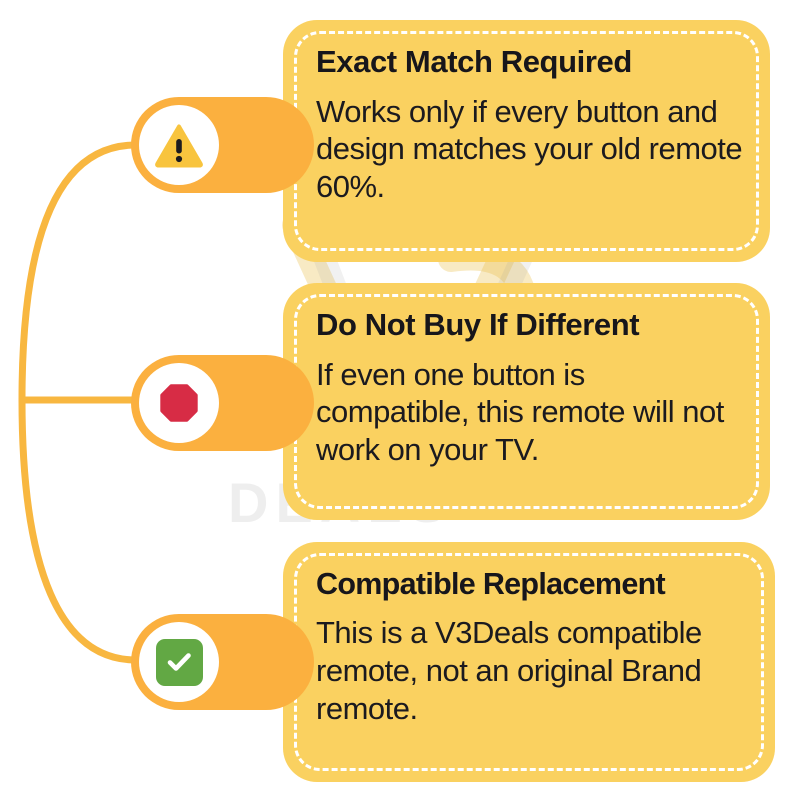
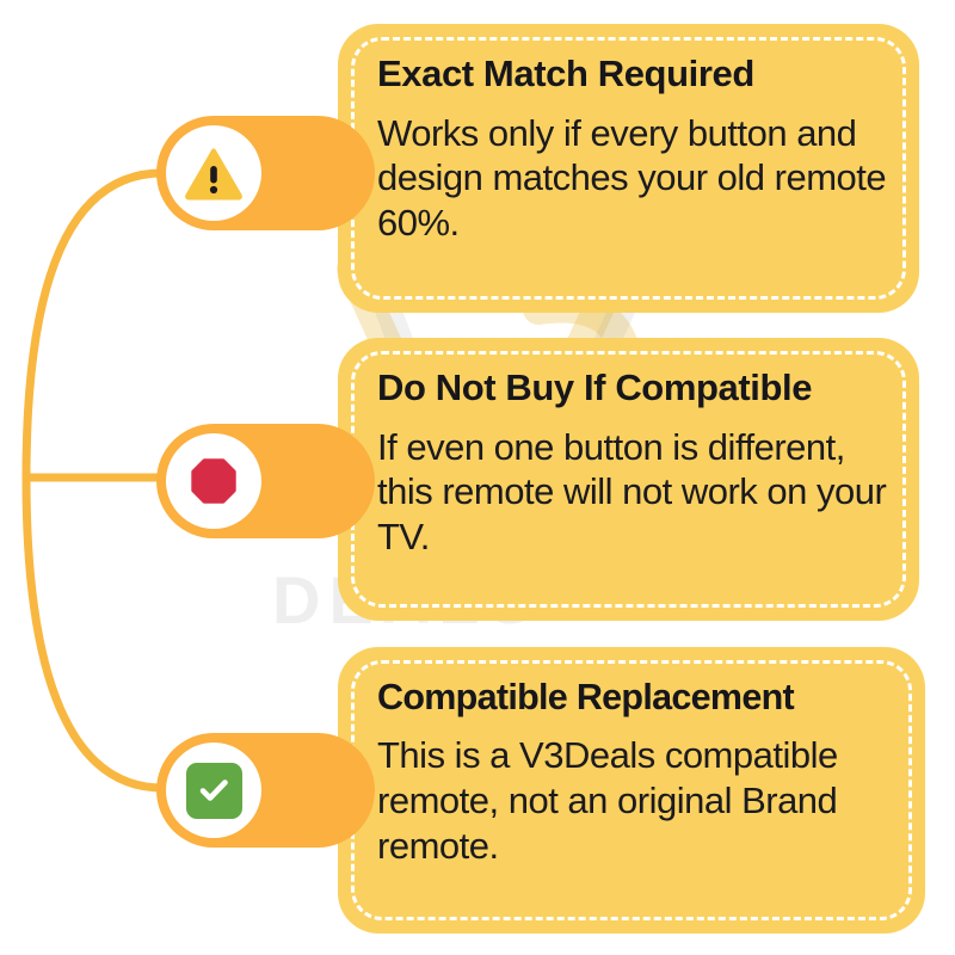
  Exact Match Required
  Works only if every button and design matches your old remote 60%.
- Do Not Buy If Different
+ Do Not Buy If Compatible
- If even one button is compatible, this remote will not work on your TV.
+ If even one button is different, this remote will not work on your TV.
  Compatible Replacement
  This is a V3Deals compatible remote, not an original Brand remote.
